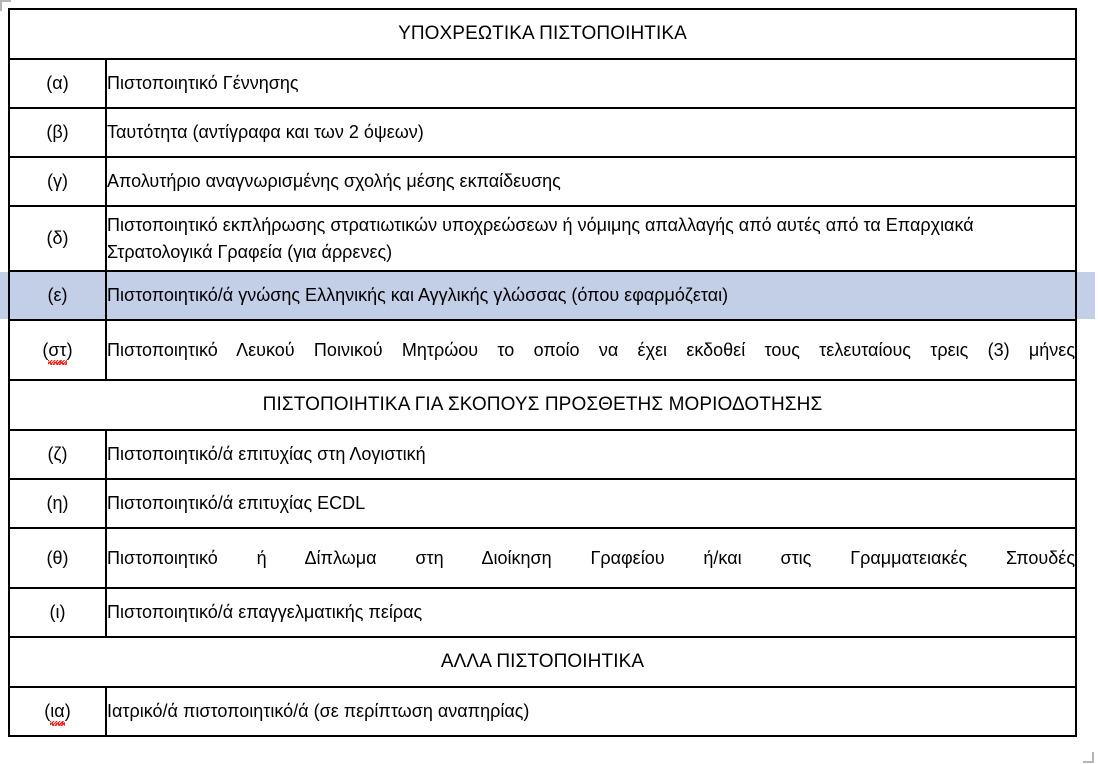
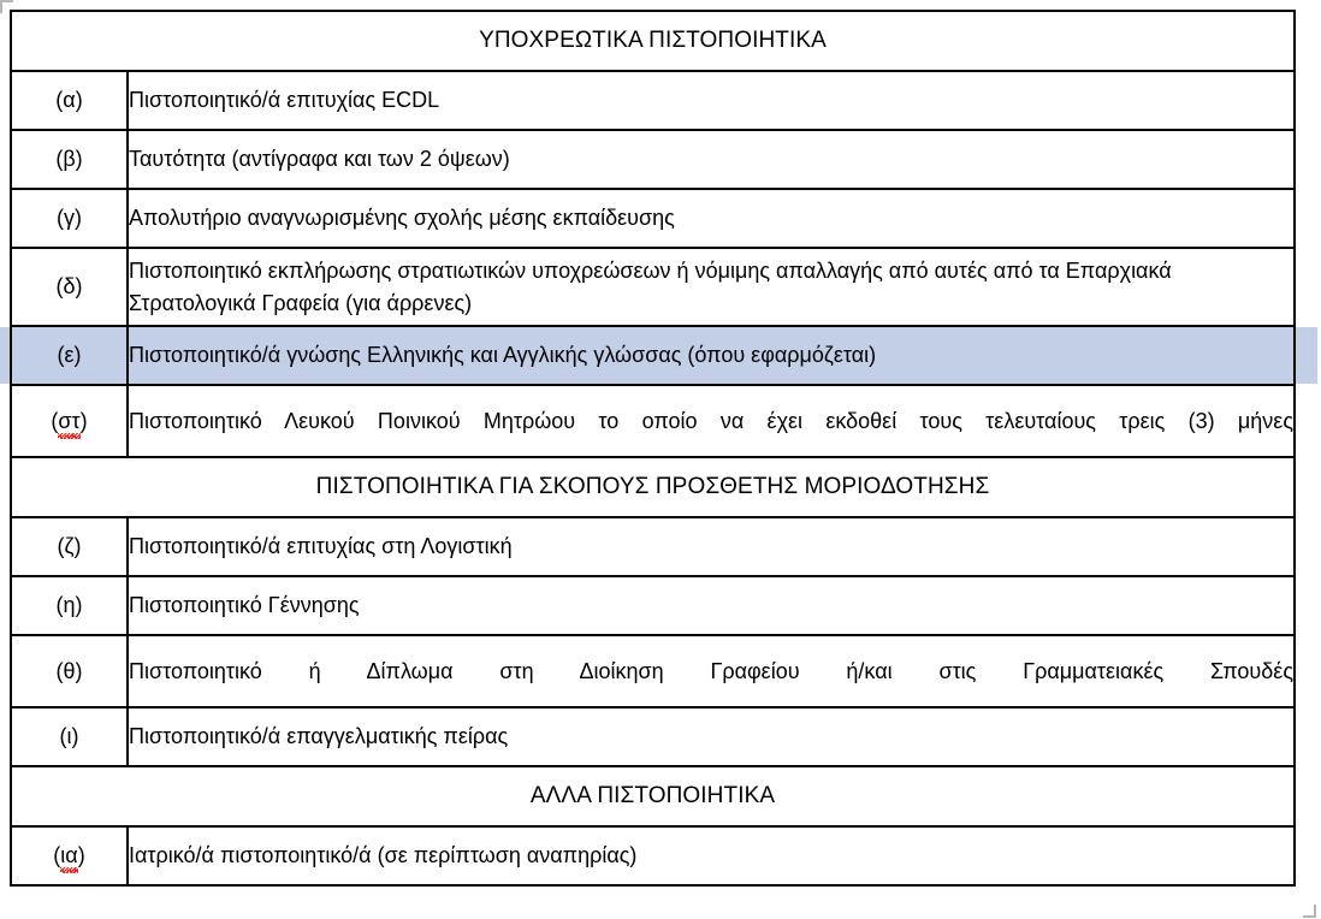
  ΥΠΟΧΡΕΩΤΙΚΑ ΠΙΣΤΟΠΟΙΗΤΙΚΑ
- (α)	Πιστοποιητικό Γέννησης
+ (α)	Πιστοποιητικό/ά επιτυχίας ECDL
  (β)	Ταυτότητα (αντίγραφα και των 2 όψεων)
  (γ)	Απολυτήριο αναγνωρισμένης σχολής μέσης εκπαίδευσης
  (δ)	Πιστοποιητικό εκπλήρωσης στρατιωτικών υποχρεώσεων ή νόμιμης απαλλαγής από αυτές από τα Επαρχιακά Στρατολογικά Γραφεία (για άρρενες)
  (ε)	Πιστοποιητικό/ά γνώσης Ελληνικής και Αγγλικής γλώσσας (όπου εφαρμόζεται)
  (στ)	Πιστοποιητικό Λευκού Ποινικού Μητρώου το οποίο να έχει εκδοθεί τους τελευταίους τρεις (3) μήνες
  ΠΙΣΤΟΠΟΙΗΤΙΚΑ ΓΙΑ ΣΚΟΠΟΥΣ ΠΡΟΣΘΕΤΗΣ ΜΟΡΙΟΔΟΤΗΣΗΣ
  (ζ)	Πιστοποιητικό/ά επιτυχίας στη Λογιστική
- (η)	Πιστοποιητικό/ά επιτυχίας ECDL
+ (η)	Πιστοποιητικό Γέννησης
  (θ)	Πιστοποιητικό ή Δίπλωμα στη Διοίκηση Γραφείου ή/και στις Γραμματειακές Σπουδές
  (ι)	Πιστοποιητικό/ά επαγγελματικής πείρας
  ΑΛΛΑ ΠΙΣΤΟΠΟΙΗΤΙΚΑ
  (ια)	Ιατρικό/ά πιστοποιητικό/ά (σε περίπτωση αναπηρίας)
